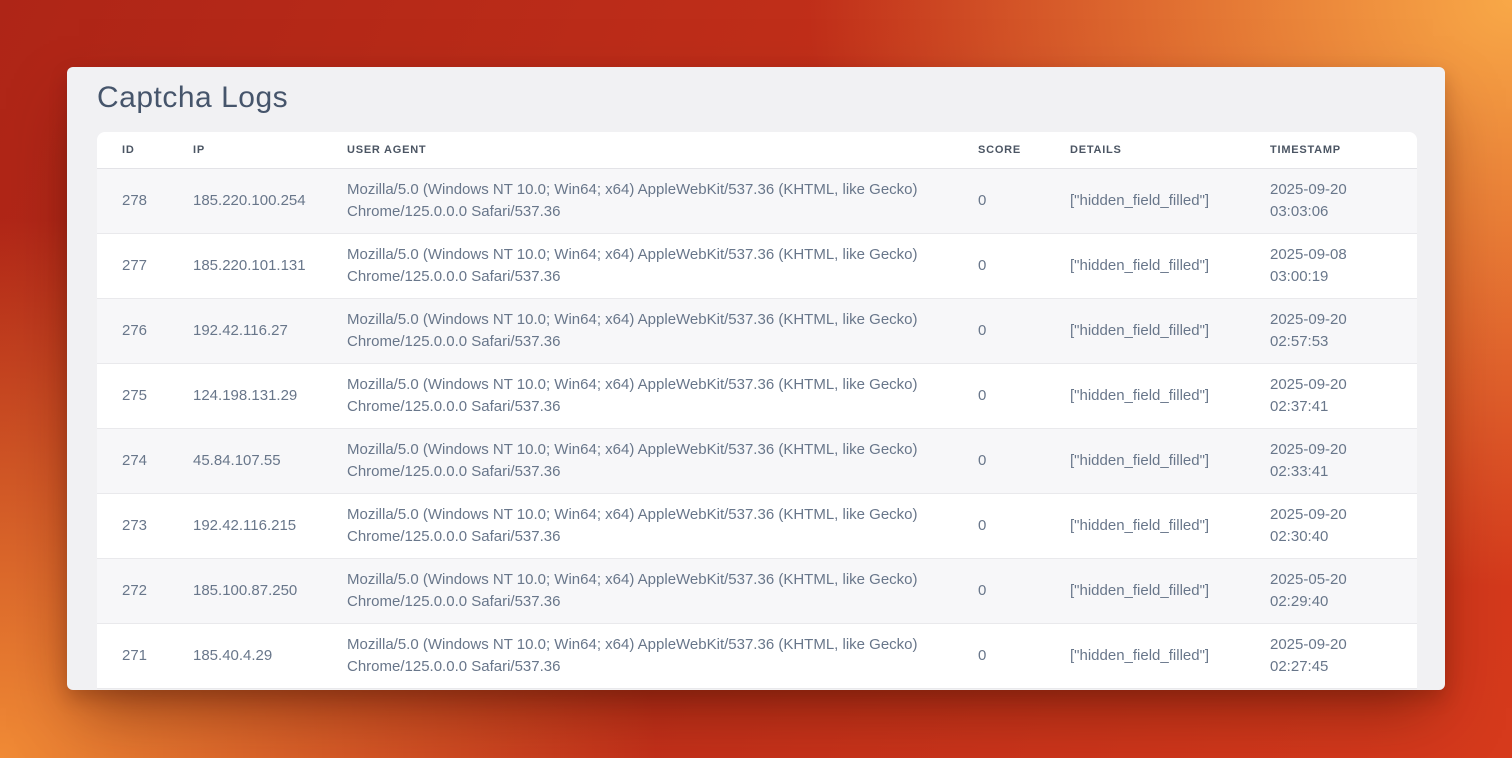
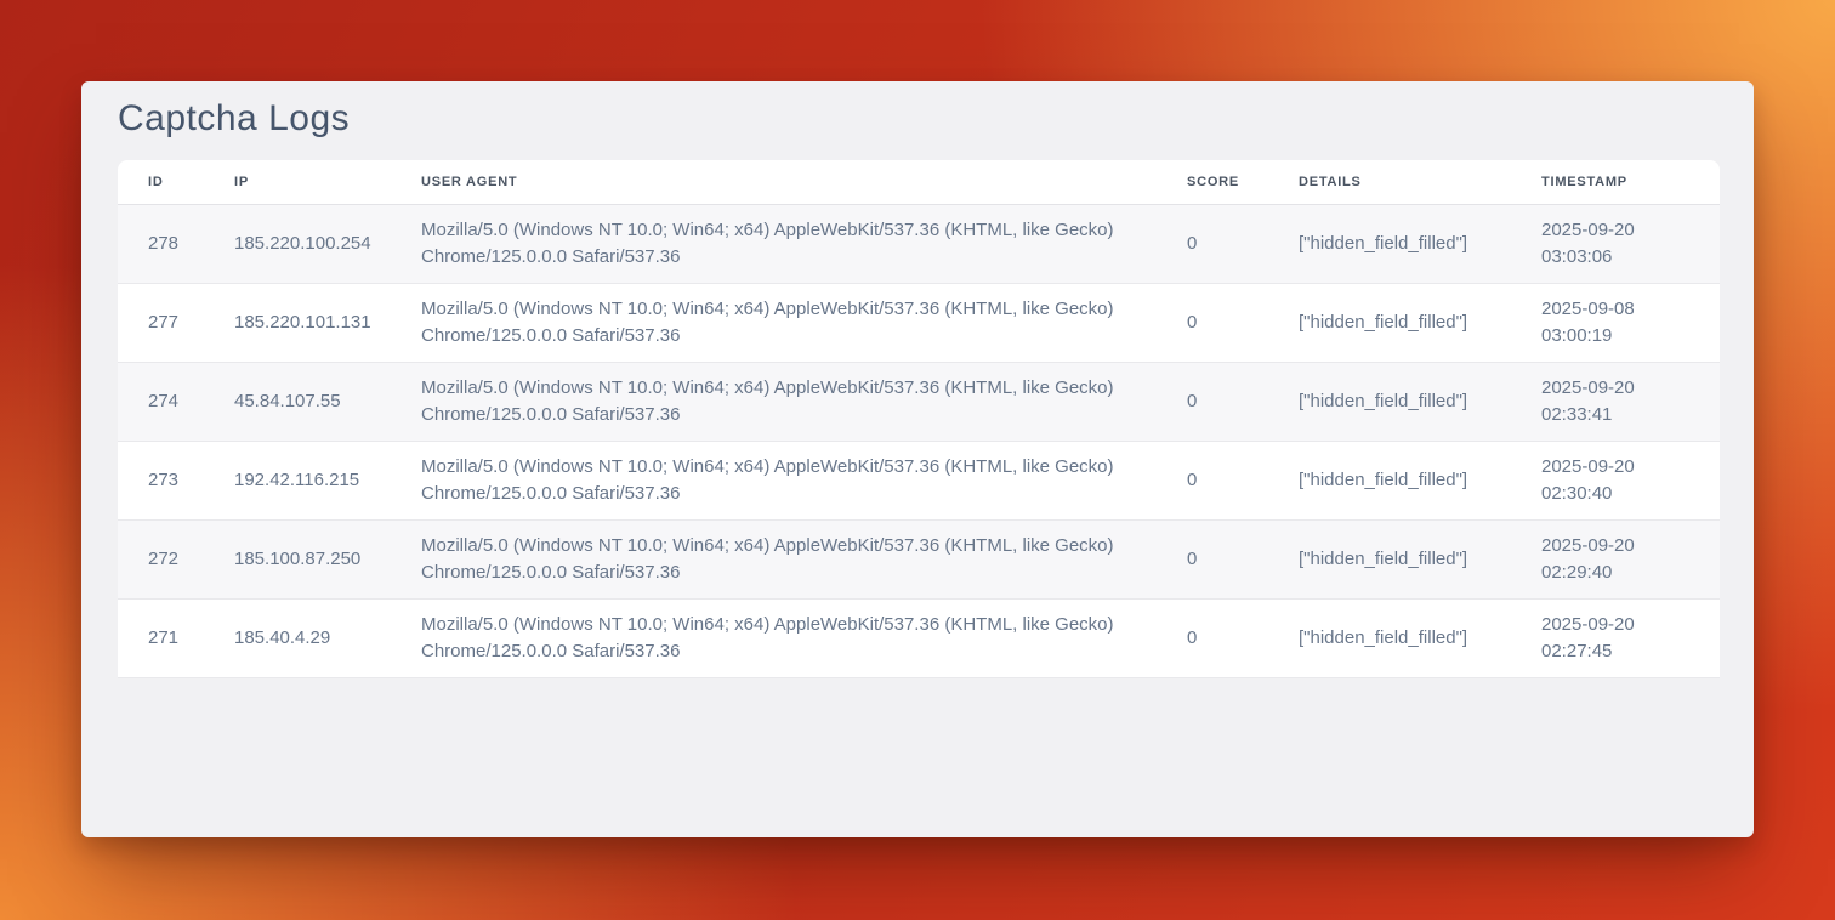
  Captcha Logs
  ID	IP	USER AGENT	SCORE	DETAILS	TIMESTAMP
  278	185.220.100.254	Mozilla/5.0 (Windows NT 10.0; Win64; x64) AppleWebKit/537.36 (KHTML, like Gecko) Chrome/125.0.0.0 Safari/537.36	0	["hidden_field_filled"]	2025-09-20 03:03:06
  277	185.220.101.131	Mozilla/5.0 (Windows NT 10.0; Win64; x64) AppleWebKit/537.36 (KHTML, like Gecko) Chrome/125.0.0.0 Safari/537.36	0	["hidden_field_filled"]	2025-09-08 03:00:19
- 276	192.42.116.27	Mozilla/5.0 (Windows NT 10.0; Win64; x64) AppleWebKit/537.36 (KHTML, like Gecko) Chrome/125.0.0.0 Safari/537.36	0	["hidden_field_filled"]	2025-09-20 02:57:53
- 275	124.198.131.29	Mozilla/5.0 (Windows NT 10.0; Win64; x64) AppleWebKit/537.36 (KHTML, like Gecko) Chrome/125.0.0.0 Safari/537.36	0	["hidden_field_filled"]	2025-09-20 02:37:41
  274	45.84.107.55	Mozilla/5.0 (Windows NT 10.0; Win64; x64) AppleWebKit/537.36 (KHTML, like Gecko) Chrome/125.0.0.0 Safari/537.36	0	["hidden_field_filled"]	2025-09-20 02:33:41
  273	192.42.116.215	Mozilla/5.0 (Windows NT 10.0; Win64; x64) AppleWebKit/537.36 (KHTML, like Gecko) Chrome/125.0.0.0 Safari/537.36	0	["hidden_field_filled"]	2025-09-20 02:30:40
- 272	185.100.87.250	Mozilla/5.0 (Windows NT 10.0; Win64; x64) AppleWebKit/537.36 (KHTML, like Gecko) Chrome/125.0.0.0 Safari/537.36	0	["hidden_field_filled"]	2025-05-20 02:29:40
+ 272	185.100.87.250	Mozilla/5.0 (Windows NT 10.0; Win64; x64) AppleWebKit/537.36 (KHTML, like Gecko) Chrome/125.0.0.0 Safari/537.36	0	["hidden_field_filled"]	2025-09-20 02:29:40
  271	185.40.4.29	Mozilla/5.0 (Windows NT 10.0; Win64; x64) AppleWebKit/537.36 (KHTML, like Gecko) Chrome/125.0.0.0 Safari/537.36	0	["hidden_field_filled"]	2025-09-20 02:27:45
